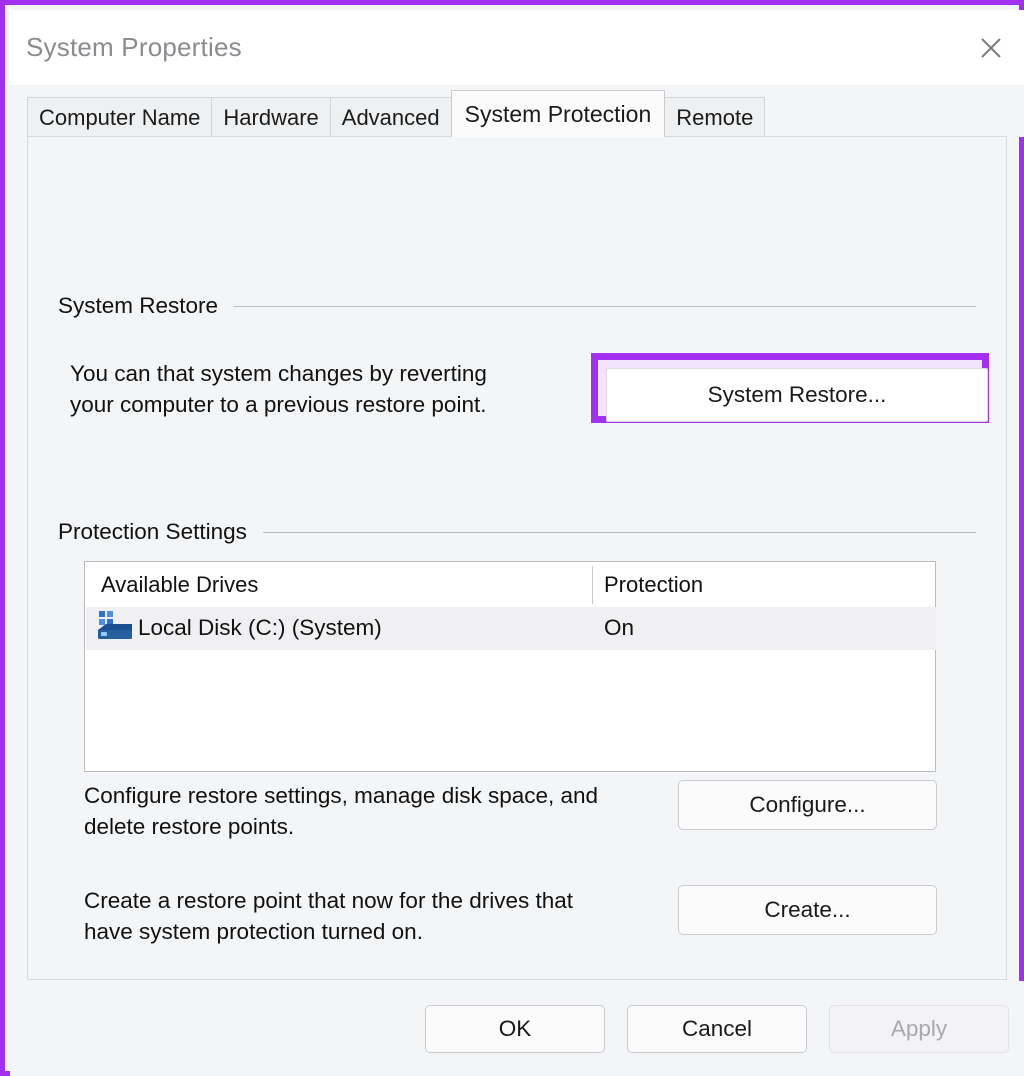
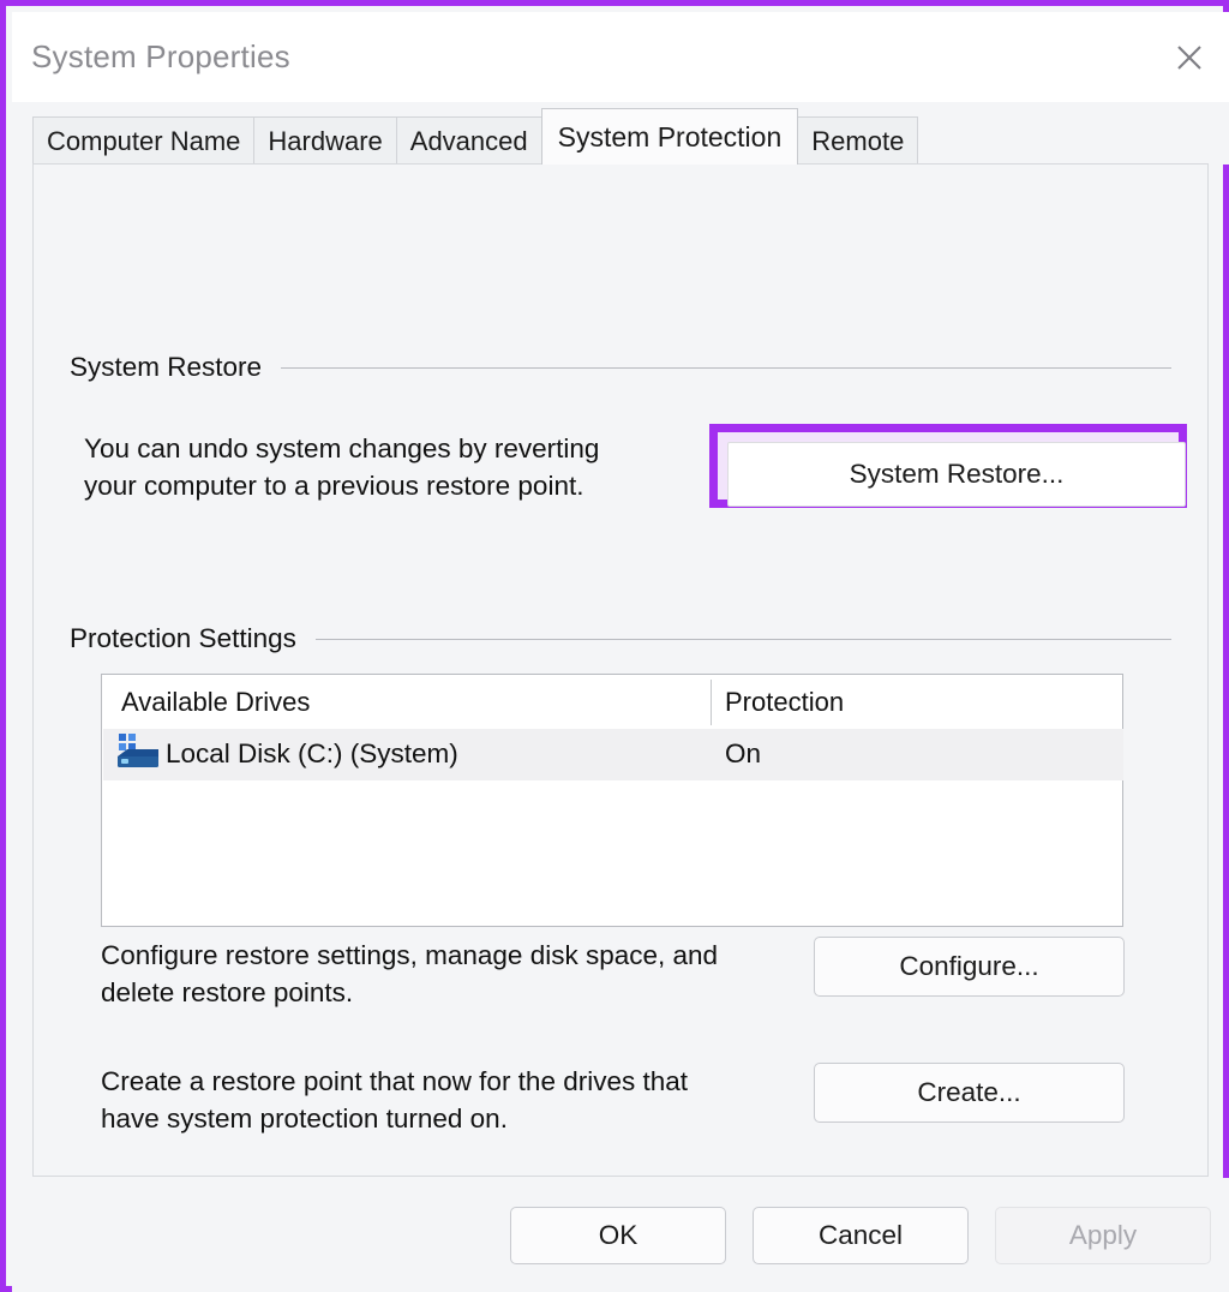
  System Properties
  Computer Name
  Hardware
  Advanced
  System Protection
  Remote
  System Restore
- You can that system changes by reverting
+ You can undo system changes by reverting
  your computer to a previous restore point.
  Protection Settings
  Available Drives
  Protection
  Local Disk (C:) (System)
  On
  Configure restore settings, manage disk space, and
  delete restore points.
  Configure...
  Create a restore point that now for the drives that
  have system protection turned on.
  Create...
  System Restore...
  OK
  Cancel
  Apply
